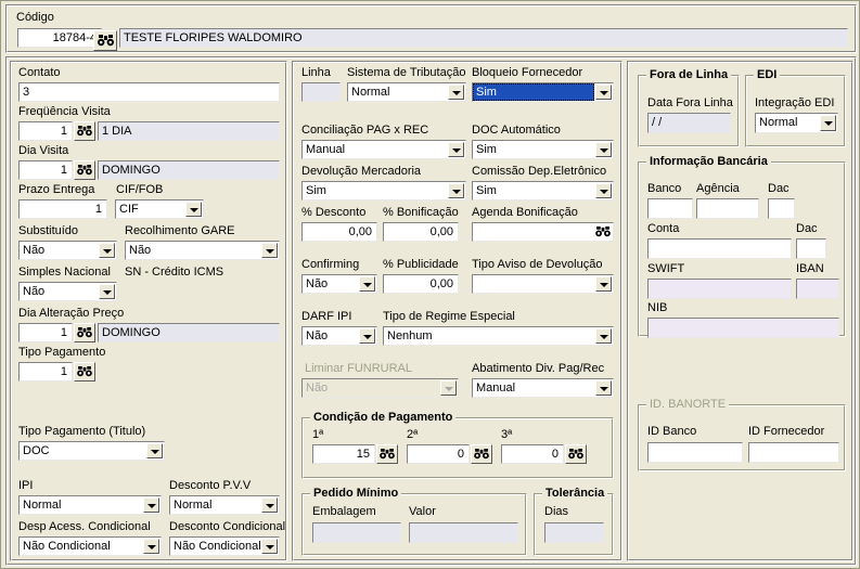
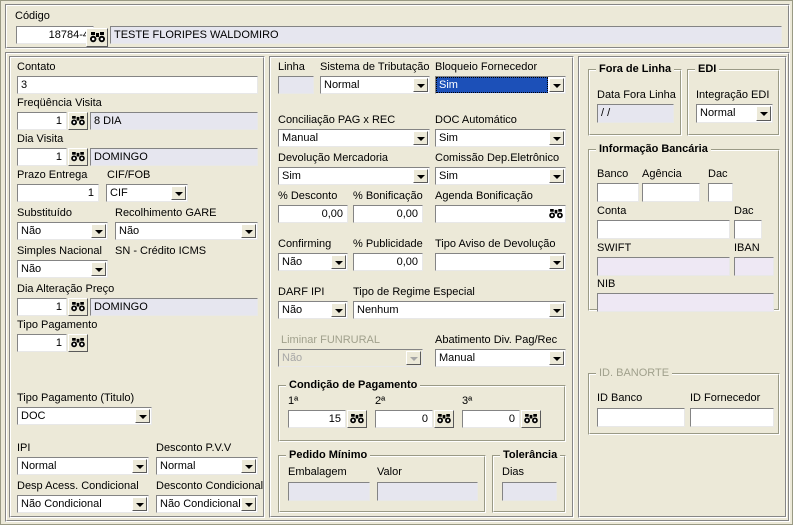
  Código
  18784-
  TESTE FLORIPES WALDOMIRO
  Contato
  3
  Freqüência Visita
  1
- 1 DIA
+ 8 DIA
  Dia Visita
  1
  DOMINGO
  Prazo Entrega
  CIF/FOB
  1
  CIF
  Substituído
  Recolhimento GARE
  Não
  Não
  Simples Nacional
  SN - Crédito ICMS
  Não
  Dia Alteração Preço
  1
  DOMINGO
  Tipo Pagamento
  1
  Tipo Pagamento (Titulo)
  DOC
  IPI
  Desconto P.V.V
  Normal
  Normal
  Desp Acess. Condicional
  Desconto Condicional
  Não Condicional
  Não Condicional
  Linha
  Sistema de Tributação
  Bloqueio Fornecedor
  Normal
  Sim
  Conciliação PAG x REC
  DOC Automático
  Manual
  Sim
  Devolução Mercadoria
  Comissão Dep.Eletrônico
  Sim
  Sim
  % Desconto
  % Bonificação
  Agenda Bonificação
  0,00
  0,00
  Confirming
  % Publicidade
  Tipo Aviso de Devolução
  Não
  0,00
  DARF IPI
  Tipo de Regime Especial
  Não
  Nenhum
  Liminar FUNRURAL
  Abatimento Div. Pag/Rec
  Não
  Manual
  Condição de Pagamento
  1ª
  15
  2ª
  0
  3ª
  0
  Pedido Mínimo
  Embalagem
  Valor
  Tolerância
  Dias
  Fora de Linha
  Data Fora Linha
  / /
  EDI
  Integração EDI
  Normal
  Informação Bancária
  Banco
  Agência
  Dac
  Conta
  Dac
  SWIFT
  IBAN
  NIB
  ID. BANORTE
  ID Banco
  ID Fornecedor
